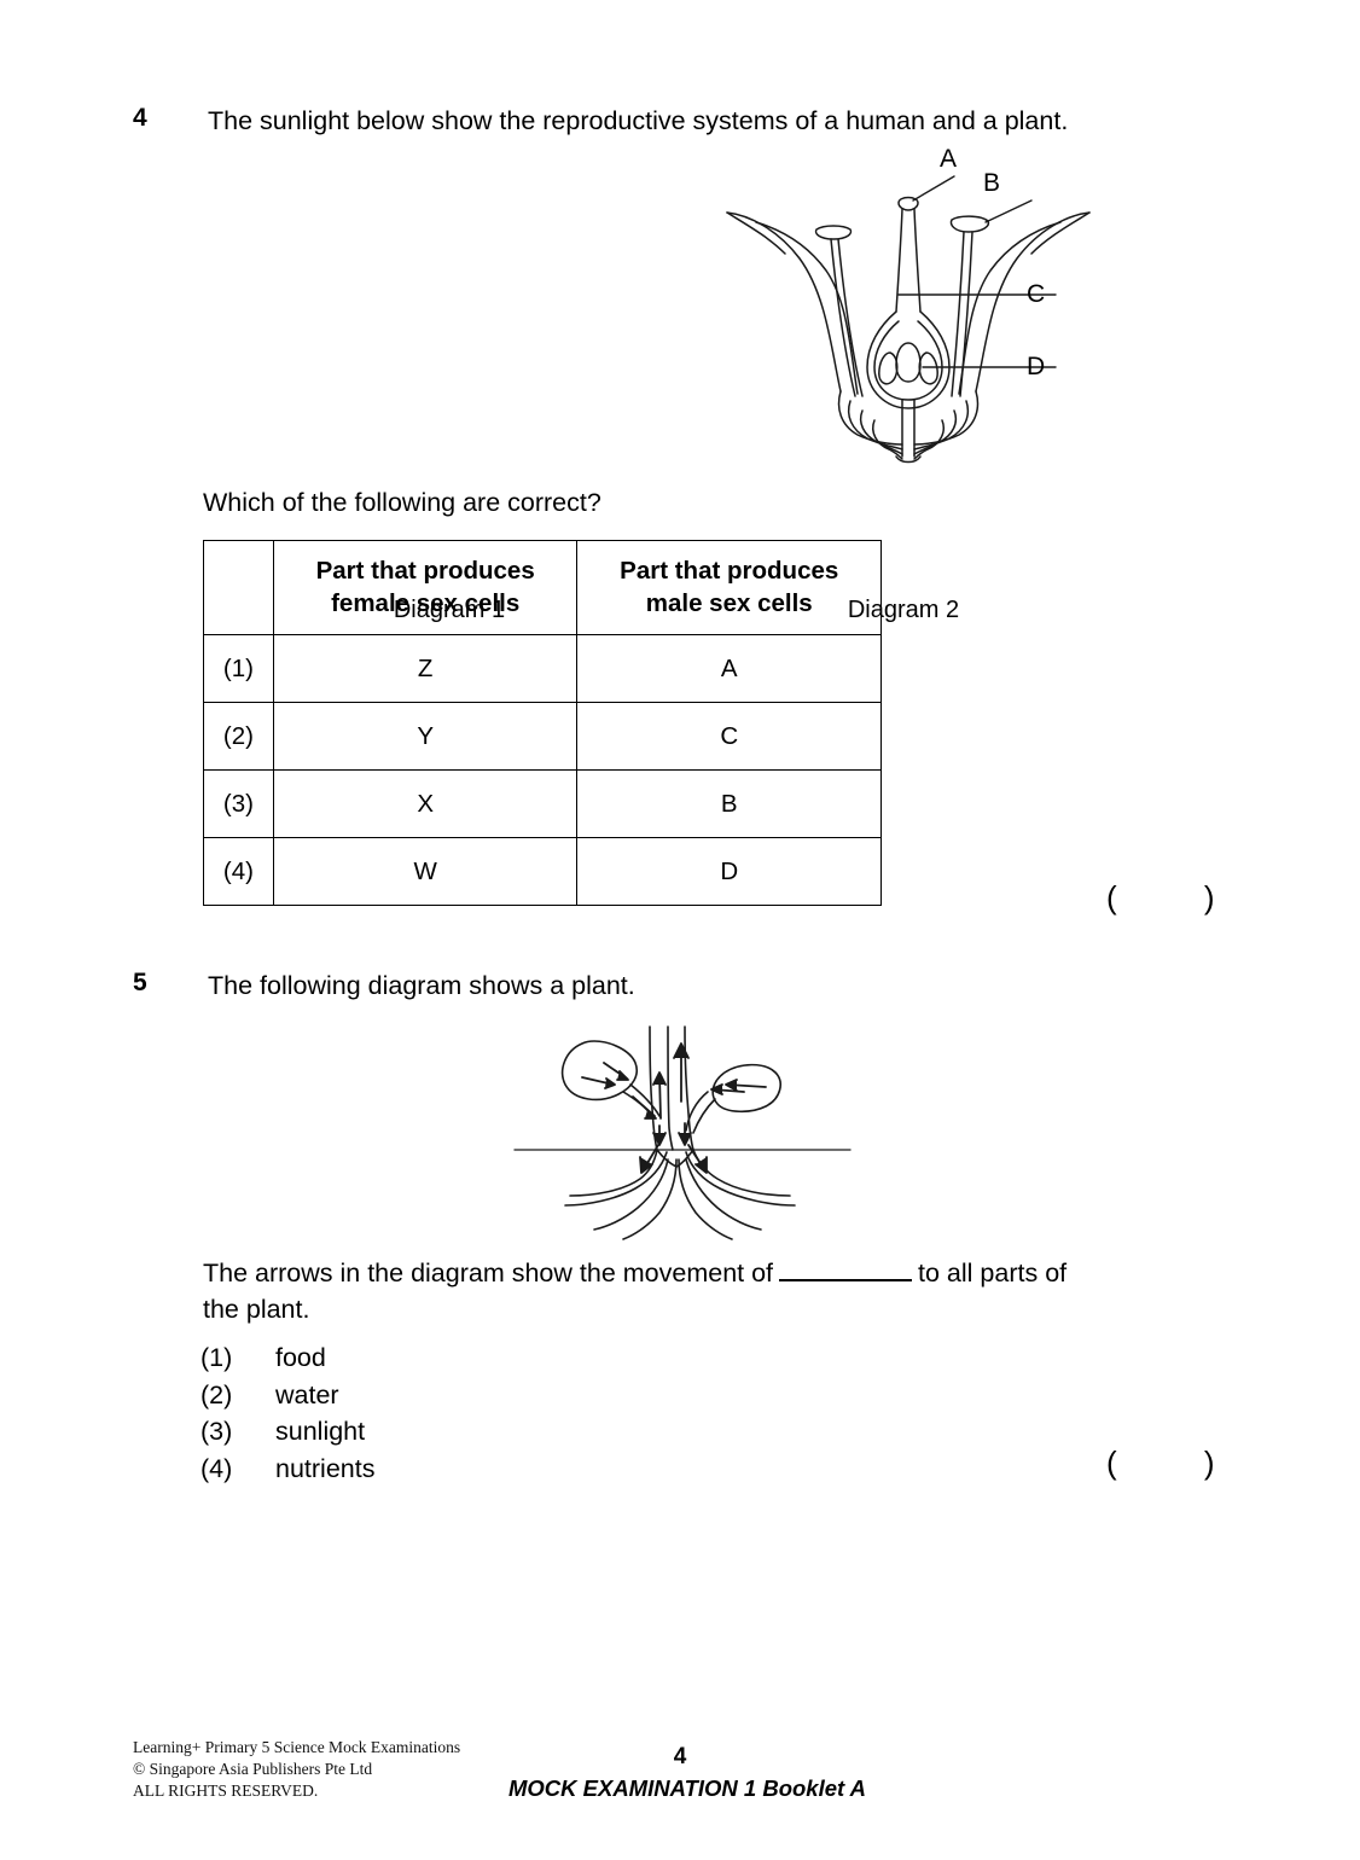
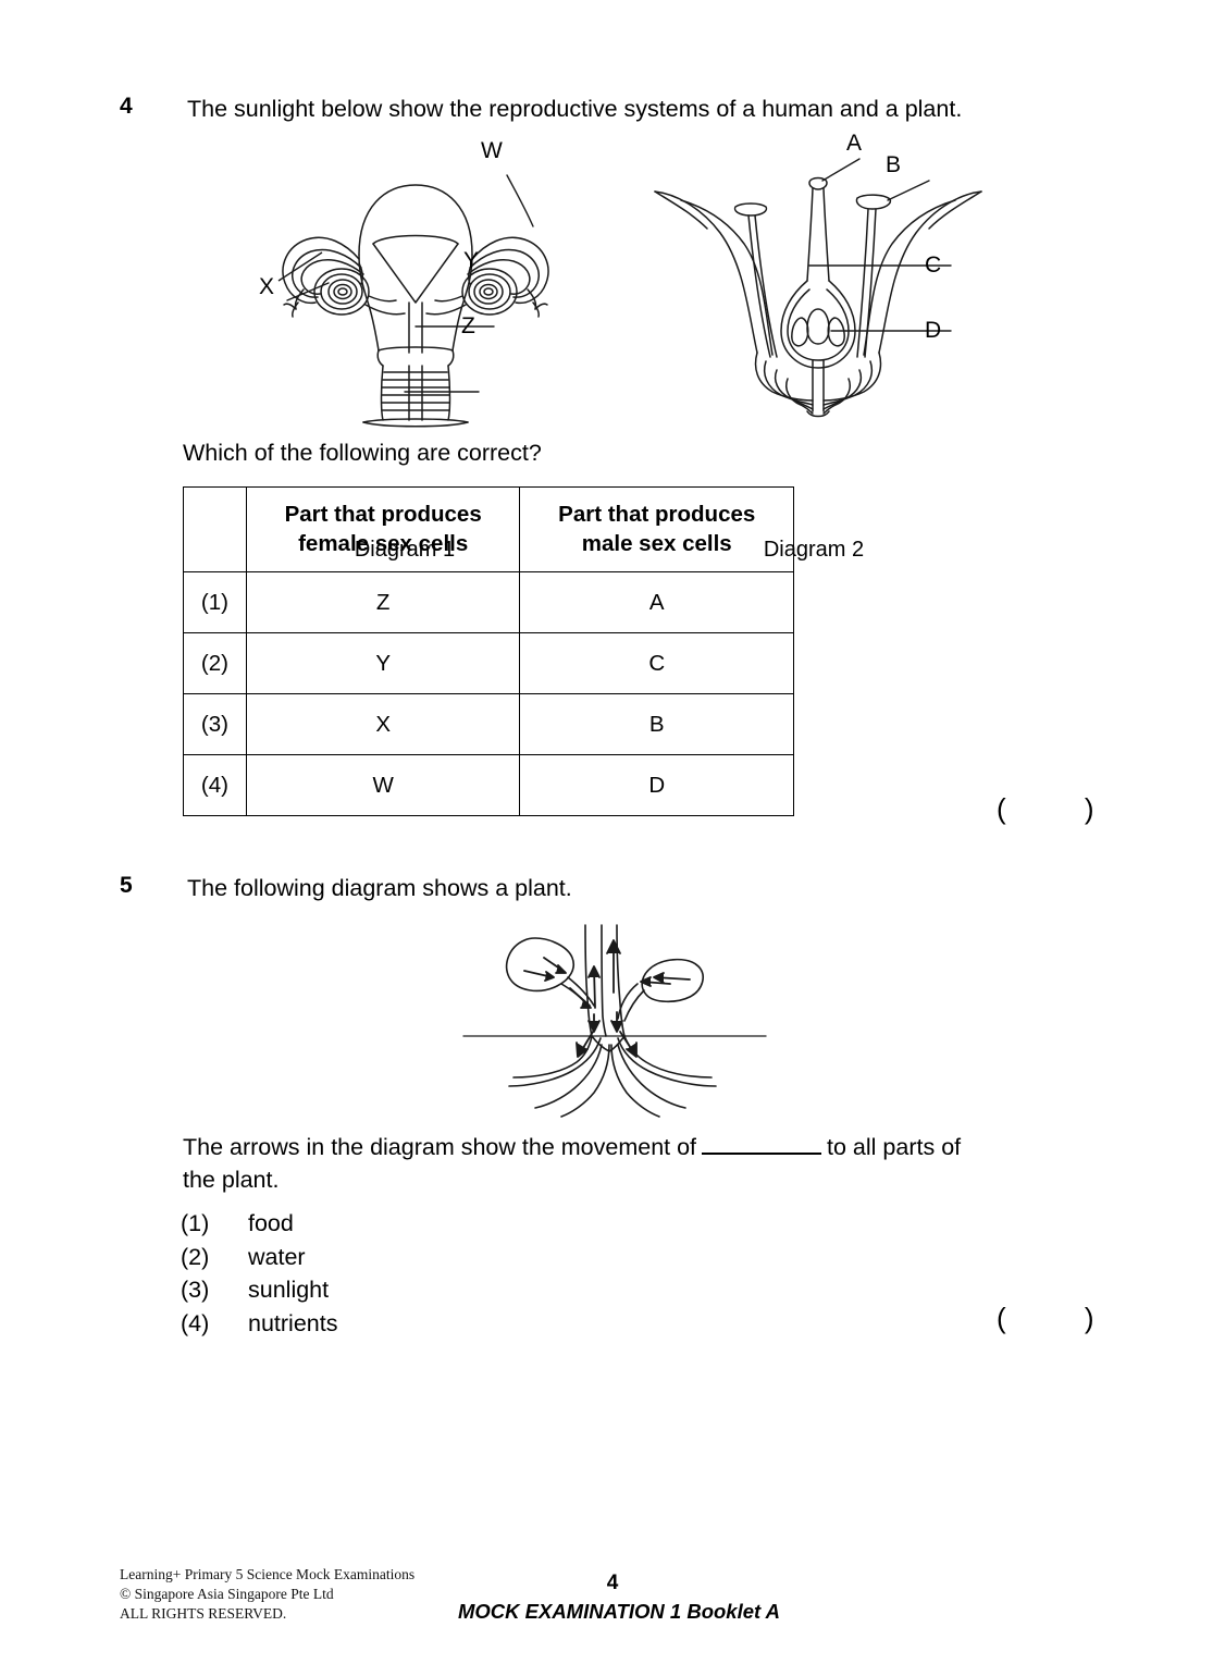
  4
  The sunlight below show the reproductive systems of a human and a plant.
+ W
+ X
+ Y
+ Z
  A
  B
  C
  D
  Diagram 1
  Diagram 2
  Which of the following are correct?
  	Part that produces female sex cells	Part that produces male sex cells
  (1)	Z	A
  (2)	Y	C
  (3)	X	B
  (4)	W	D
  ( )
  5
  The following diagram shows a plant.
  The arrows in the diagram show the movement of to all parts of
  the plant.
  (1)
  food
  (2)
  water
  (3)
  sunlight
  (4)
  nutrients
  ( )
  Learning+ Primary 5 Science Mock Examinations
- © Singapore Asia Publishers Pte Ltd
+ © Singapore Asia Singapore Pte Ltd
  ALL RIGHTS RESERVED.
  4
  MOCK EXAMINATION 1 Booklet A
